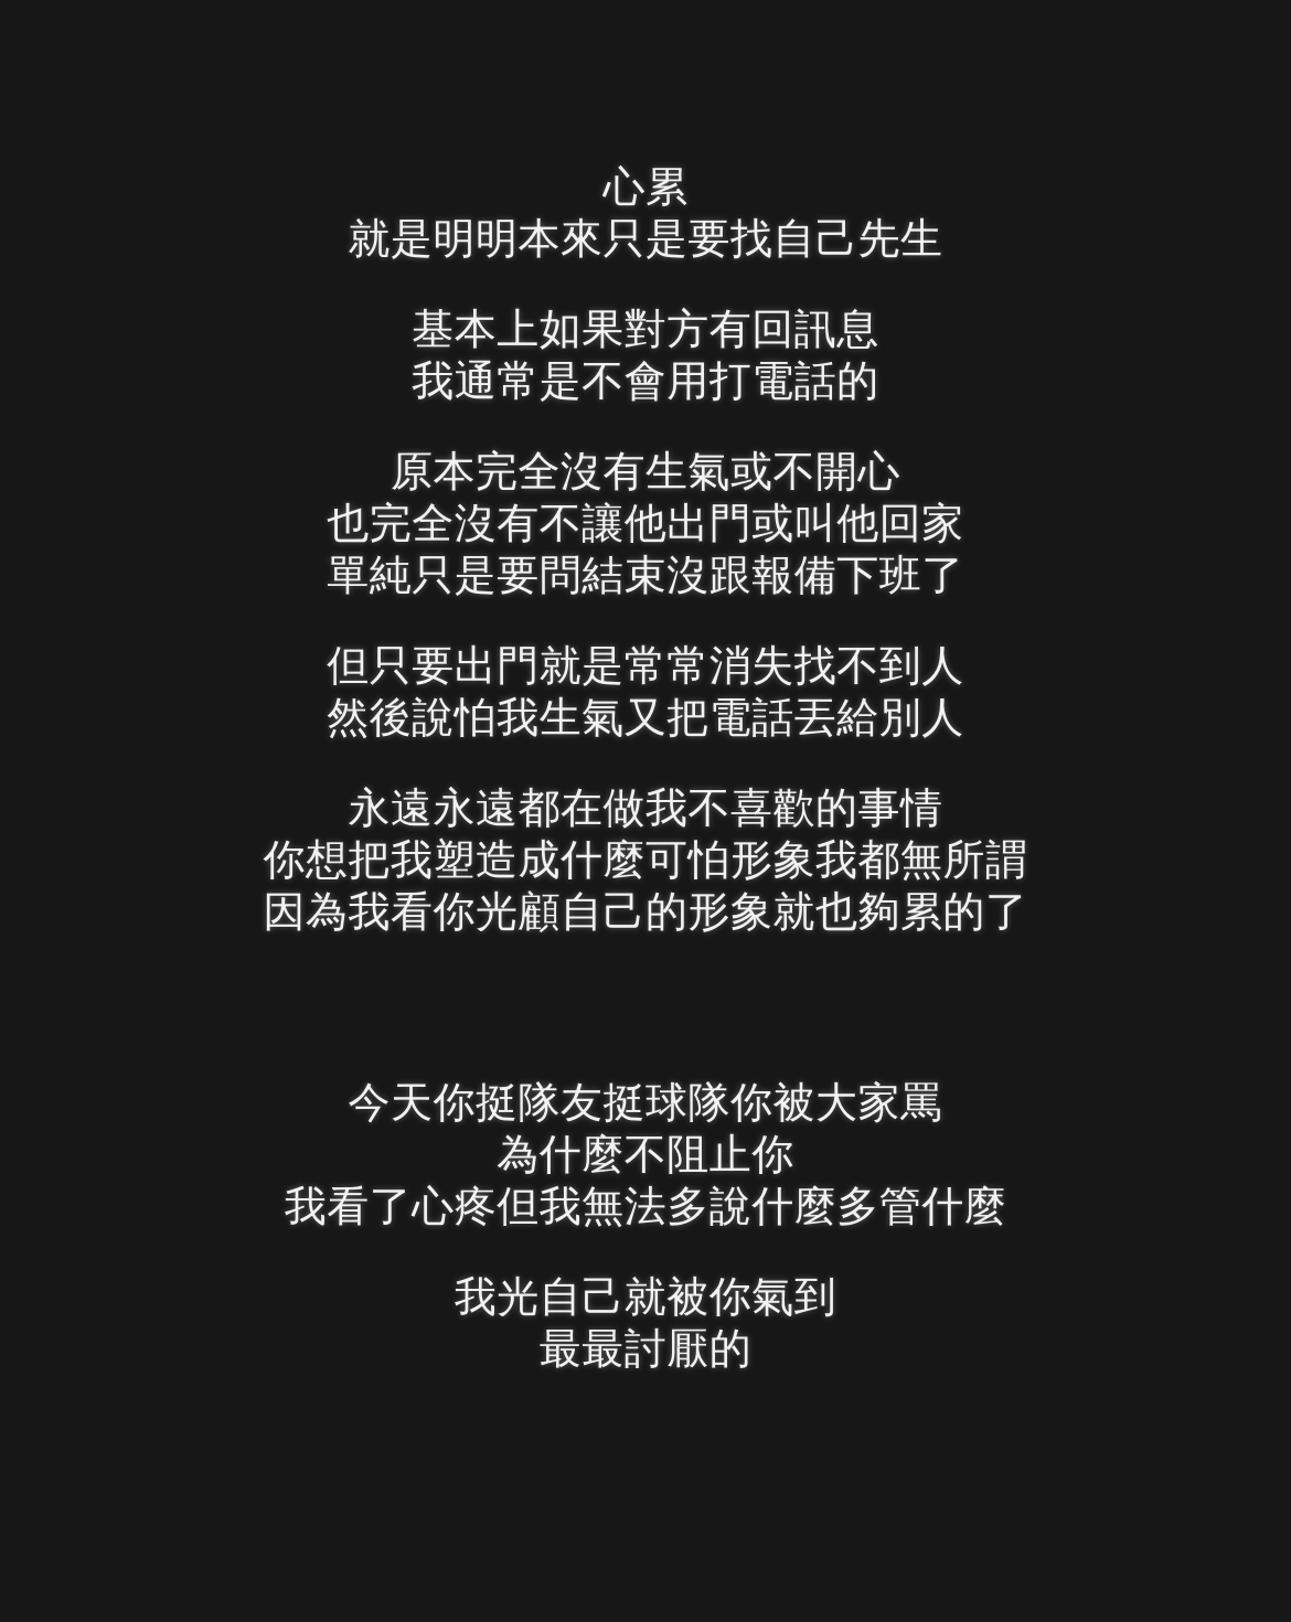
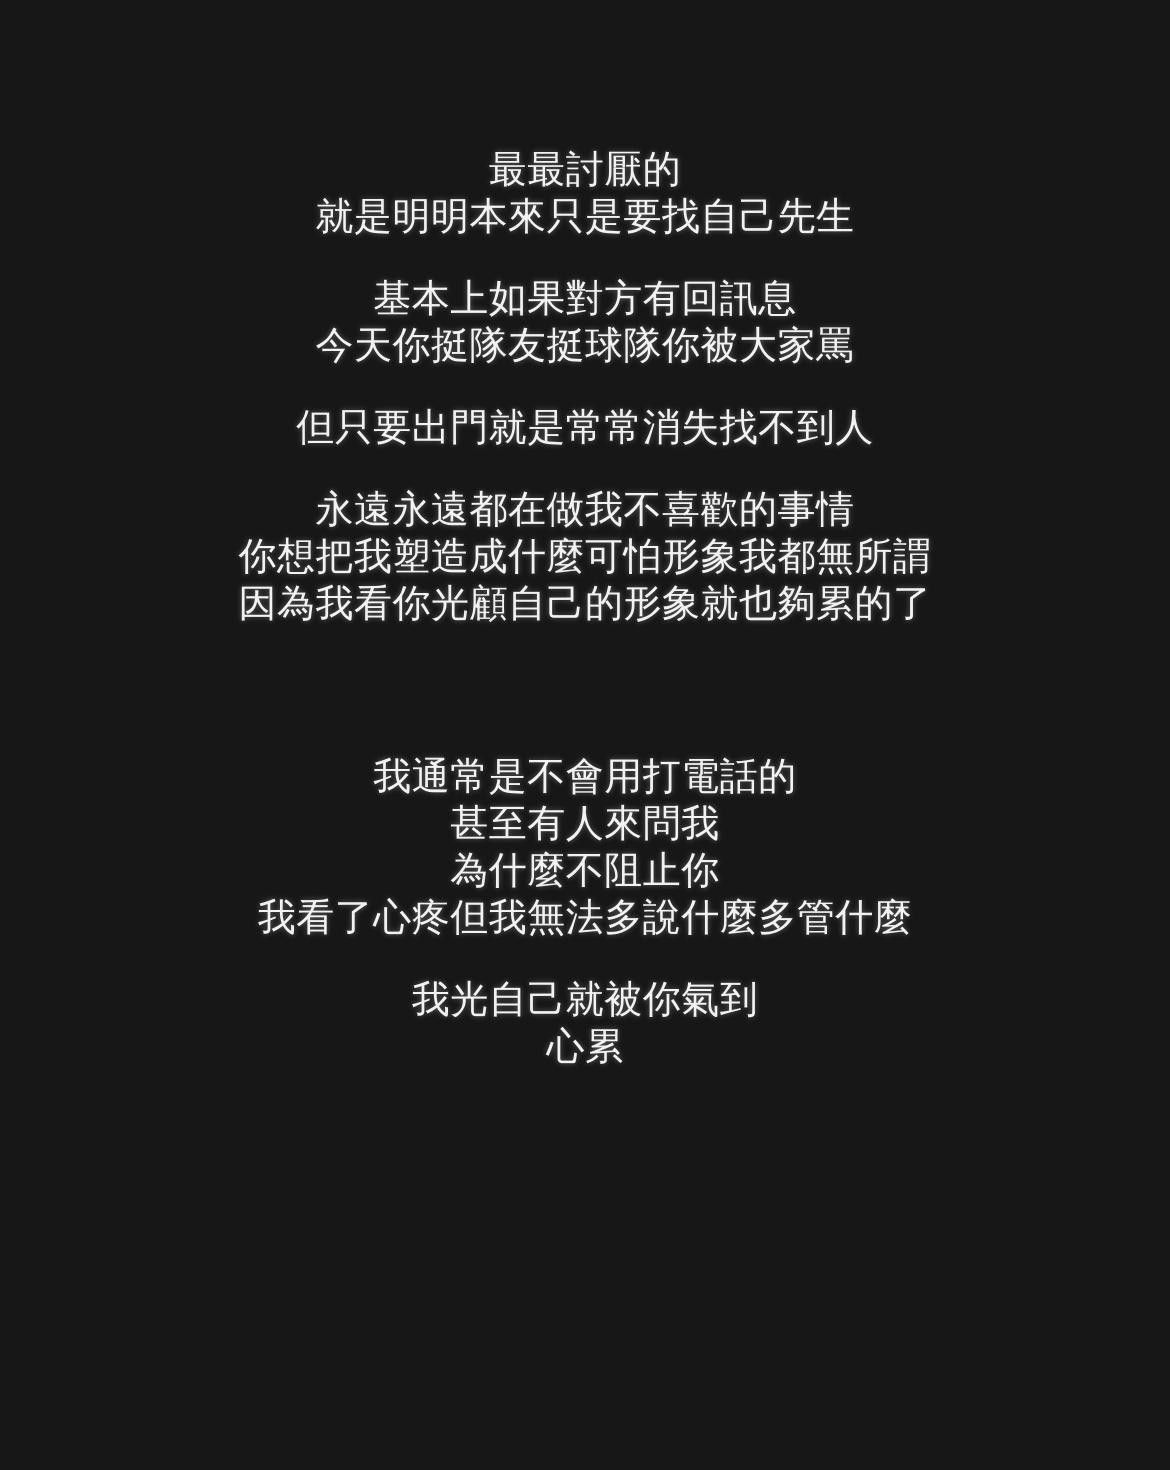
- 心累
+ 最最討厭的
  就是明明本來只是要找自己先生
  基本上如果對方有回訊息
- 我通常是不會用打電話的
+ 今天你挺隊友挺球隊你被大家罵
- 原本完全沒有生氣或不開心
- 也完全沒有不讓他出門或叫他回家
- 單純只是要問結束沒跟報備下班了
  但只要出門就是常常消失找不到人
- 然後說怕我生氣又把電話丟給別人
  永遠永遠都在做我不喜歡的事情
  你想把我塑造成什麼可怕形象我都無所謂
  因為我看你光顧自己的形象就也夠累的了
- 今天你挺隊友挺球隊你被大家罵
+ 我通常是不會用打電話的
+ 甚至有人來問我
  為什麼不阻止你
  我看了心疼但我無法多說什麼多管什麼
  我光自己就被你氣到
- 最最討厭的
+ 心累
